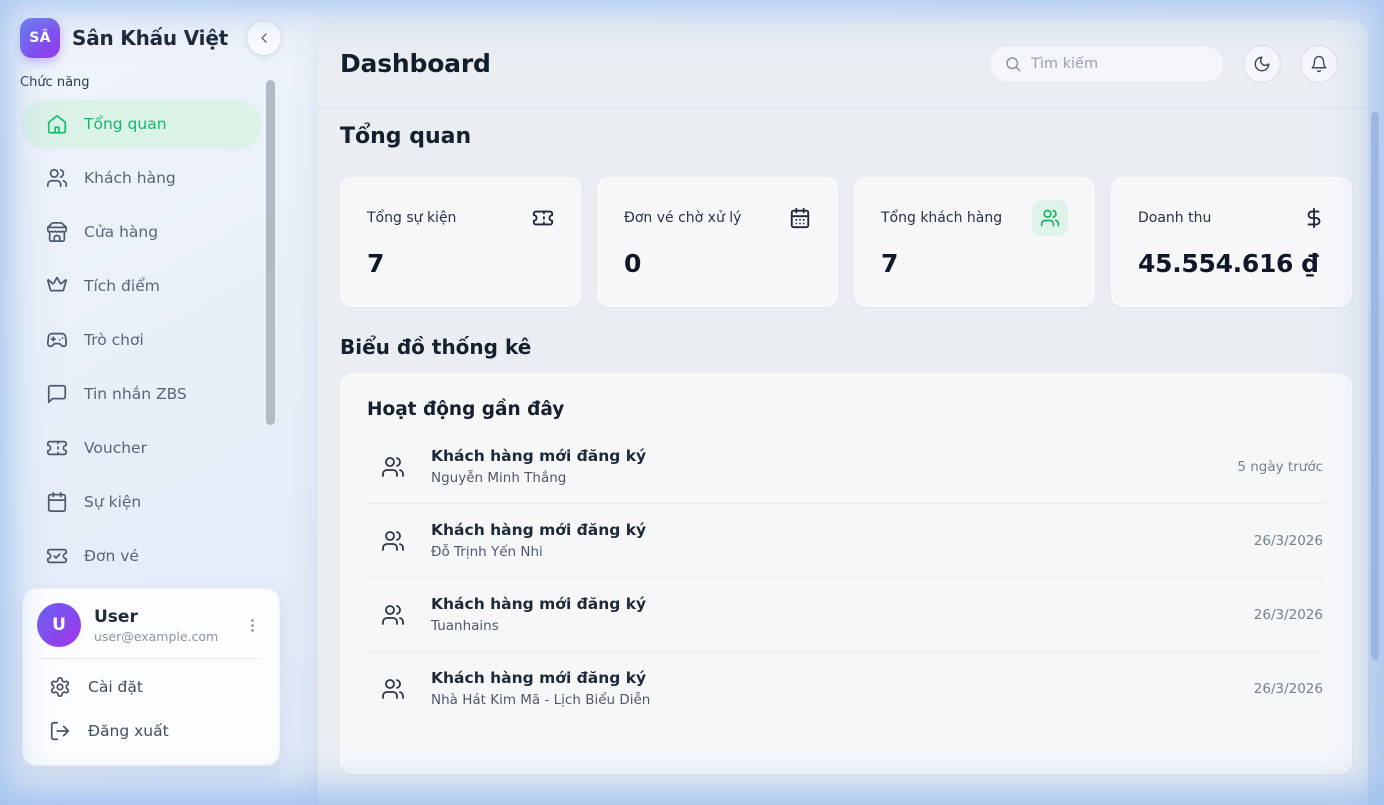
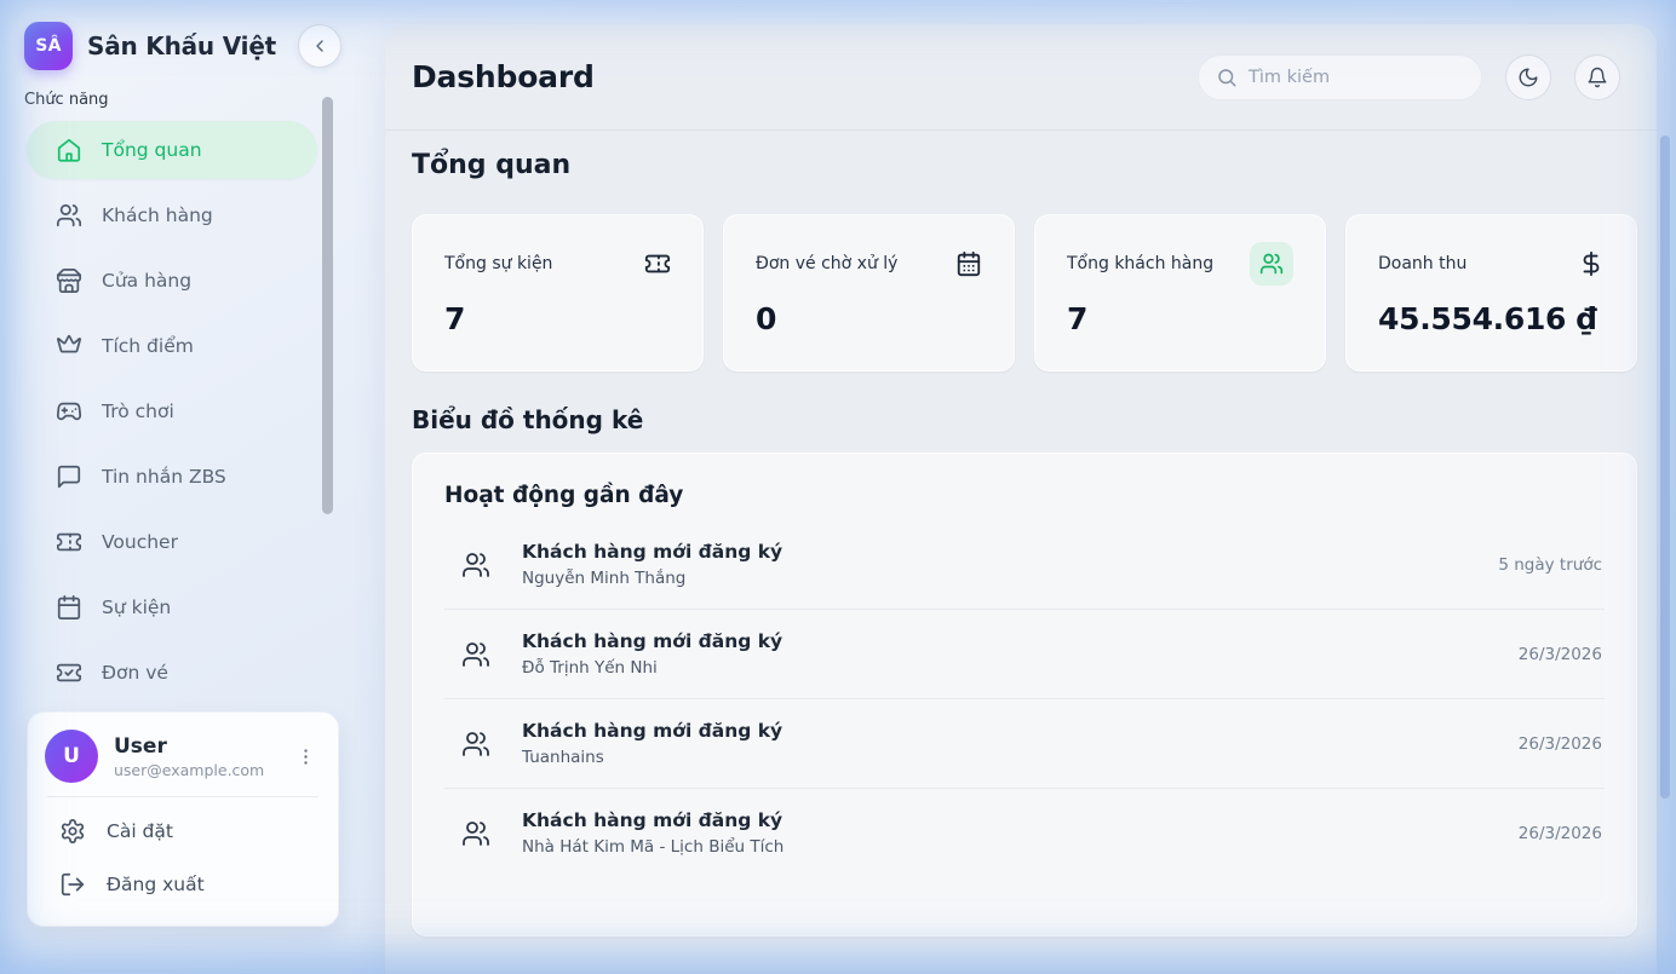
  SÂ
  Sân Khấu Việt
  Chức năng
  Tổng quan
  Khách hàng
  Cửa hàng
  Tích điểm
  Trò chơi
  Tin nhắn ZBS
  Voucher
  Sự kiện
  Đơn vé
  U
  User
  user@example.com
  Cài đặt
  Đăng xuất
  Dashboard
  Tìm kiếm
  Tổng quan
  Tổng sự kiện
  7
  Đơn vé chờ xử lý
  0
  Tổng khách hàng
  7
  Doanh thu
  45.554.616 ₫
  Biểu đồ thống kê
  Hoạt động gần đây
  Khách hàng mới đăng ký
  Nguyễn Minh Thắng
  5 ngày trước
  Khách hàng mới đăng ký
  Đỗ Trịnh Yến Nhi
  26/3/2026
  Khách hàng mới đăng ký
  Tuanhains
  26/3/2026
  Khách hàng mới đăng ký
- Nhà Hát Kim Mã - Lịch Biểu Diễn
+ Nhà Hát Kim Mã - Lịch Biểu Tích
  26/3/2026
